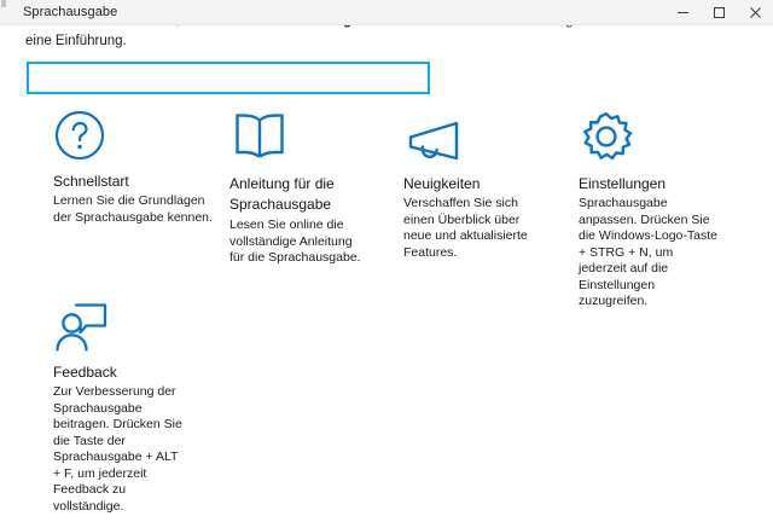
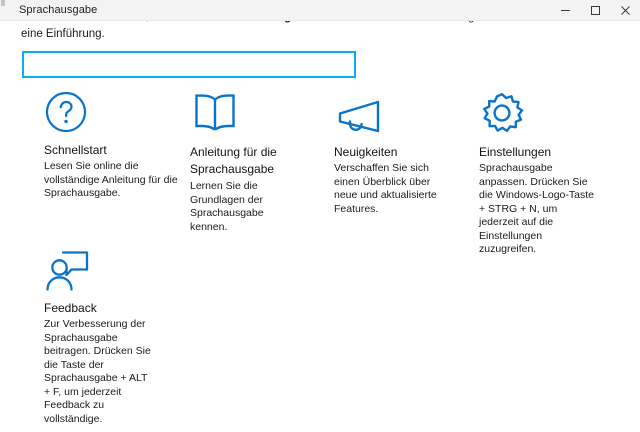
  Sprachausgabe
  Schnellstart
- Lernen Sie die Grundlagen der Sprachausgabe kennen.
+ Lesen Sie online die vollständige Anleitung für die Sprachausgabe.
  Anleitung für die Sprachausgabe
- Lesen Sie online die vollständige Anleitung für die Sprachausgabe.
+ Lernen Sie die Grundlagen der Sprachausgabe kennen.
  Neuigkeiten
  Verschaffen Sie sich einen Überblick über neue und aktualisierte Features.
  Einstellungen
  Sprachausgabe anpassen. Drücken Sie die Windows-Logo-Taste + STRG + N, um jederzeit auf die Einstellungen zuzugreifen.
  Feedback
  Zur Verbesserung der Sprachausgabe beitragen. Drücken Sie die Taste der Sprachausgabe + ALT + F, um jederzeit Feedback zu vollständige.
